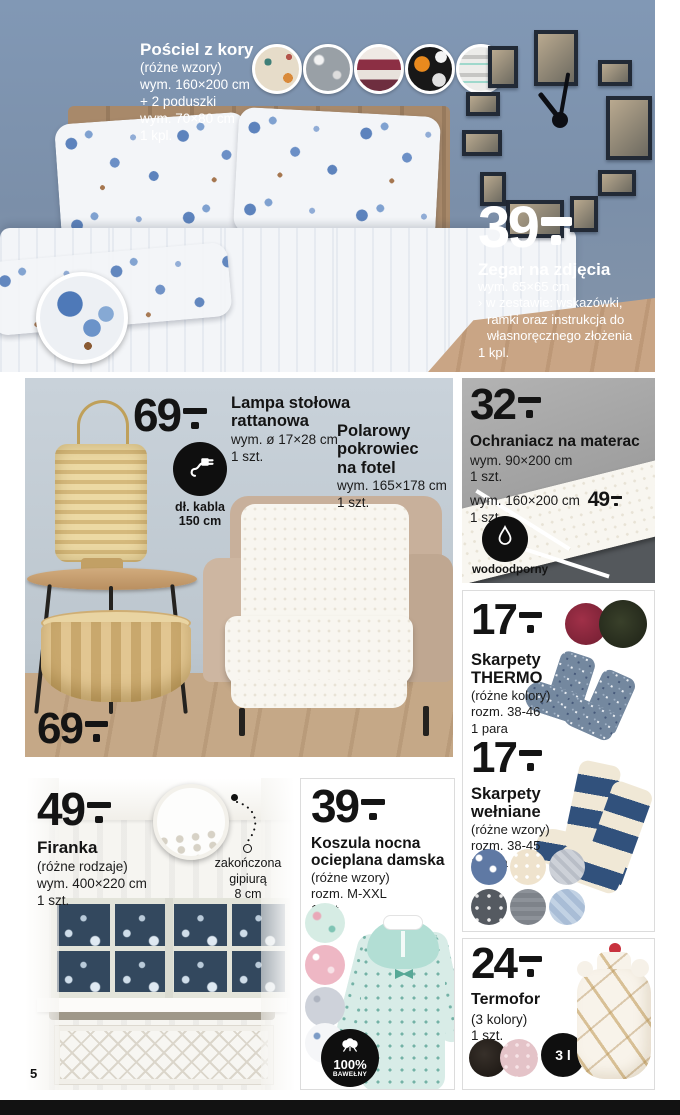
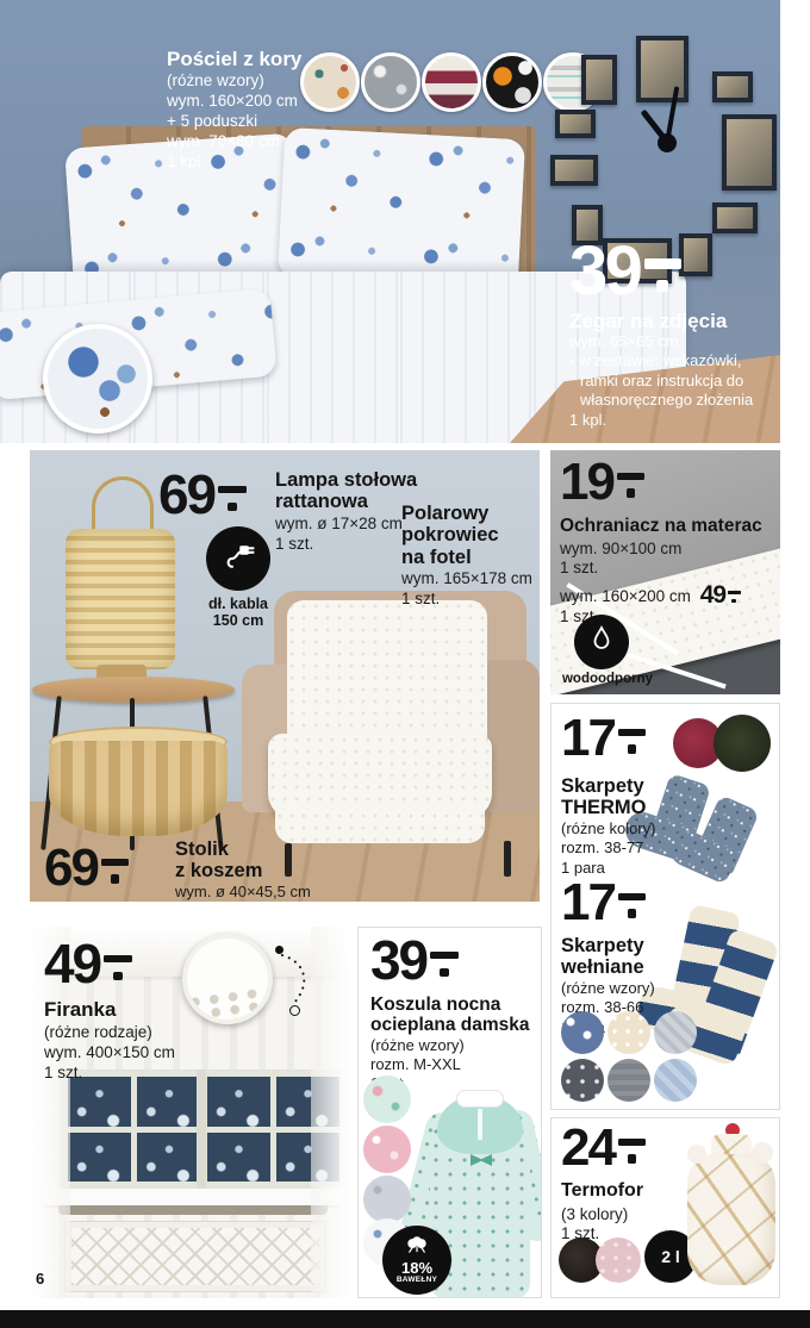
  Pościel z kory
  (różne wzory)
  wym. 160×200 cm
- + 2 poduszki
+ + 5 poduszki
  wym. 70×80 cm
  39
  Zegar na zdjęcia
  wym. 65×65 cm
  › w zestawie: wskazówki,
  ramki oraz instrukcja do
  własnoręcznego złożenia
  1 kpl.
  69
  Lampa stołowa
  rattanowa
  wym. ø 17×28 cm
  1 szt.
  dł. kabla
  150 cm
  Polarowy
  pokrowiec
  na fotel
  wym. 165×178 cm
  1 szt.
  69
+ Stolik
+ z koszem
+ wym. ø 40×45,5 cm
- 32
+ 19
  Ochraniacz na materac
- wym. 90×200 cm
+ wym. 90×100 cm
  1 szt.
  wym. 160×200 cm
  49
  wodoodporny
  17
  Skarpety
  THERMO
  (różne kolory)
- rozm. 38-46
+ rozm. 38-77
  1 para
  17
  Skarpety
  wełniane
  (różne wzory)
- rozm. 38-45
+ rozm. 38-66
  49
  Firanka
  (różne rodzaje)
- wym. 400×220 cm
+ wym. 400×150 cm
  1 szt.
- zakończona
- gipiurą
- 8 cm
  39
  Koszula nocna
  ocieplana damska
  (różne wzory)
  rozm. M-XXL
- 100%
+ 18%
  24
  Termofor
  (3 kolory)
  1 szt.
- 3 l
+ 2 l
- 5
+ 6
